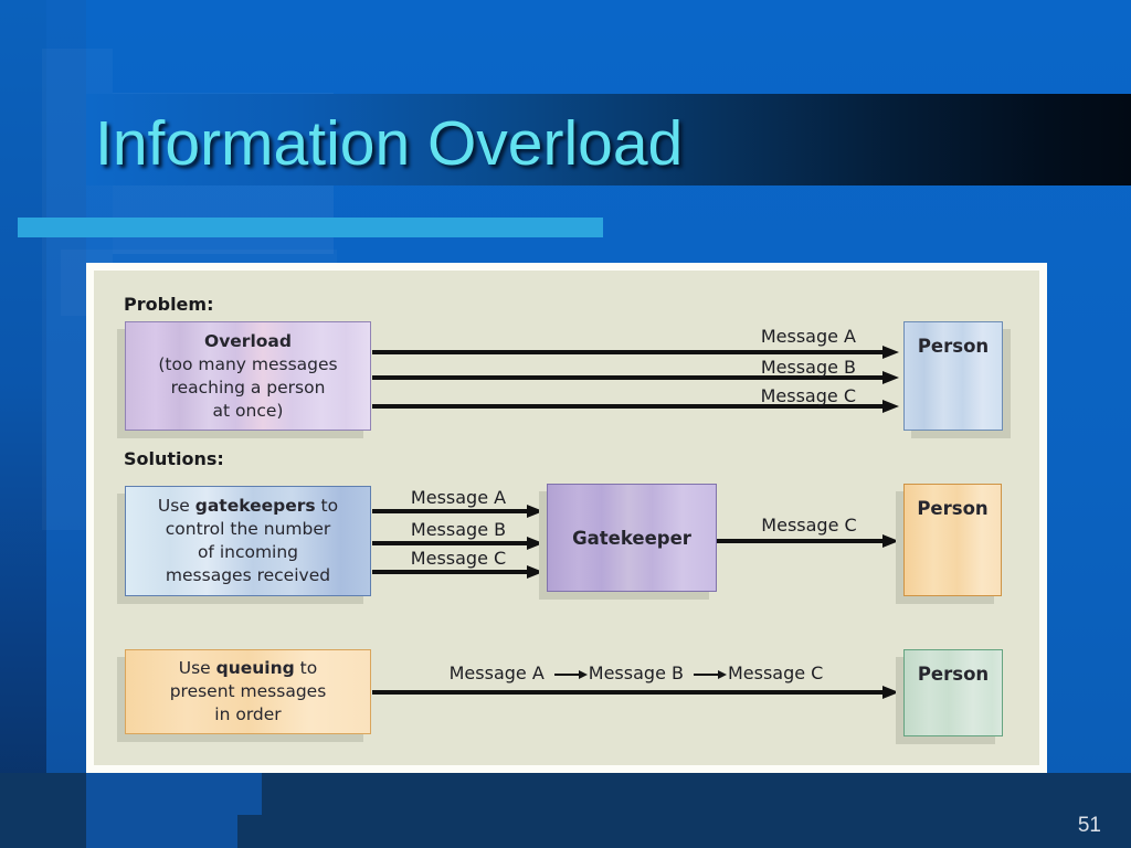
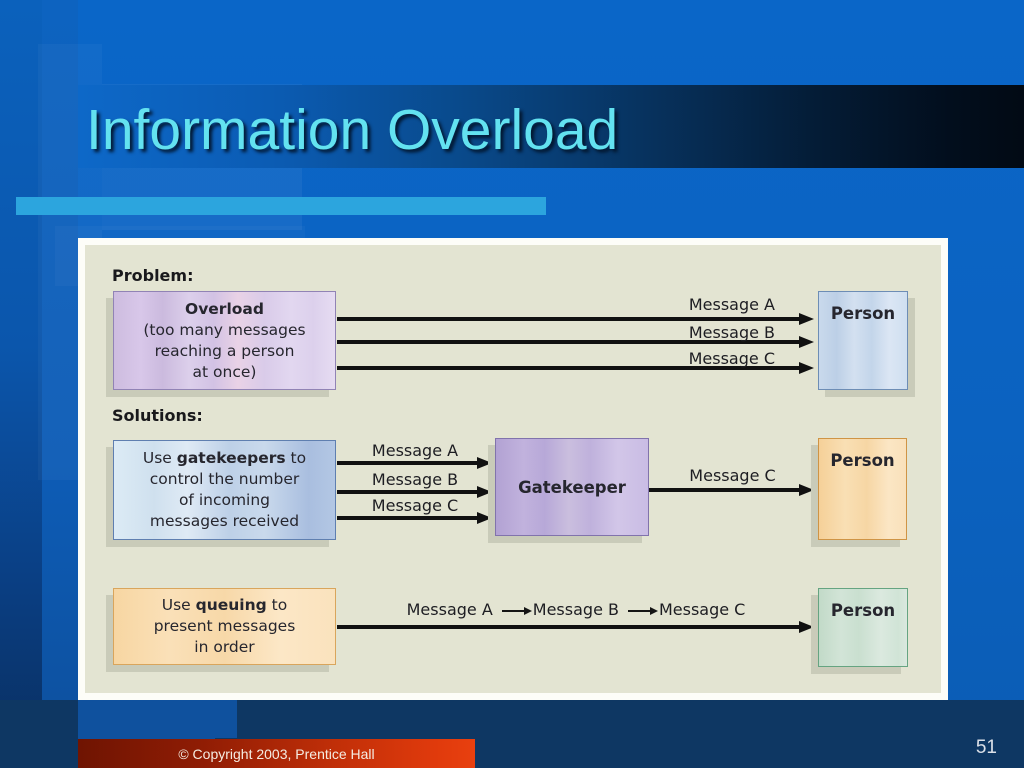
  Information Overload
  Problem:
  Overload
  (too many messages
  reaching a person
  at once)
  Message A
  Message B
  Message C
  Person
  Solutions:
  Use gatekeepers to
  control the number
  of incoming
  messages received
  Message A
  Message B
  Message C
  Gatekeeper
  Message C
  Person
  Use queuing to
  present messages
  in order
  Message A
  Message B
  Message C
  Person
+ © Copyright 2003, Prentice Hall
  51
